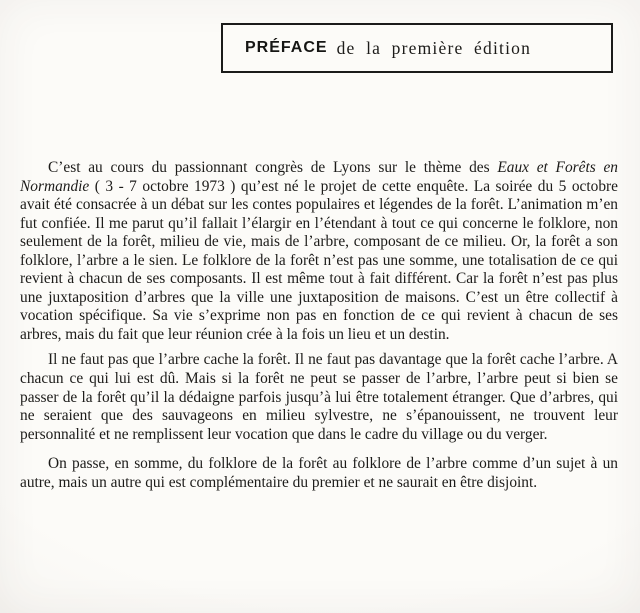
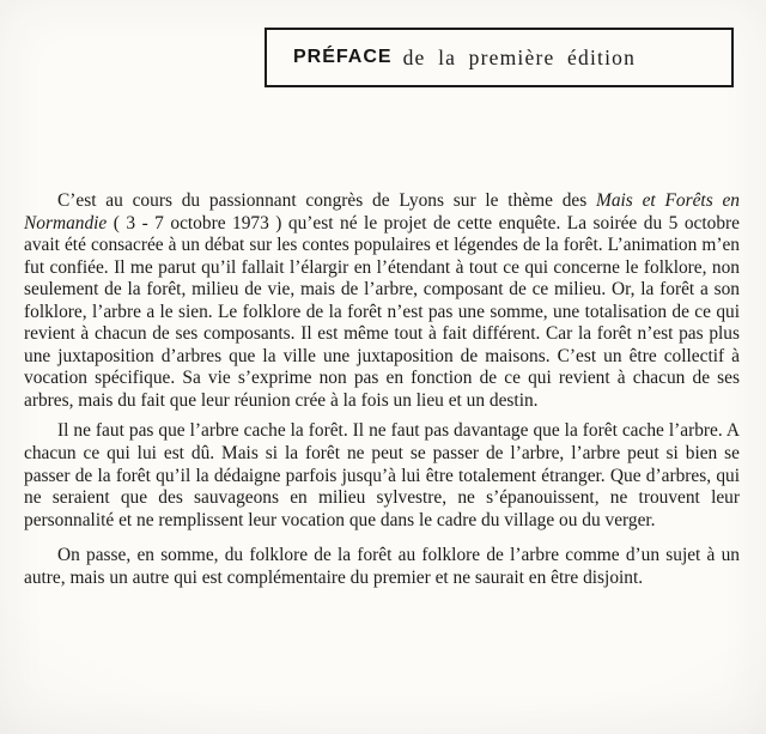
  PRÉFACE
  de la première édition
- C’est au cours du passionnant congrès de Lyons sur le thème des Eaux et Forêts en Normandie ( 3 - 7 octobre 1973 ) qu’est né le projet de cette enquête. La soirée du 5 octobre avait été consacrée à un débat sur les contes populaires et légendes de la forêt. L’animation m’en fut confiée. Il me parut qu’il fallait l’élargir en l’étendant à tout ce qui concerne le folklore, non seulement de la forêt, milieu de vie, mais de l’arbre, composant de ce milieu. Or, la forêt a son folklore, l’arbre a le sien. Le folklore de la forêt n’est pas une somme, une totalisation de ce qui revient à chacun de ses composants. Il est même tout à fait différent. Car la forêt n’est pas plus une juxtaposition d’arbres que la ville une juxtaposition de maisons. C’est un être collectif à vocation spécifique. Sa vie s’exprime non pas en fonction de ce qui revient à chacun de ses arbres, mais du fait que leur réunion crée à la fois un lieu et un destin.
+ C’est au cours du passionnant congrès de Lyons sur le thème des Mais et Forêts en Normandie ( 3 - 7 octobre 1973 ) qu’est né le projet de cette enquête. La soirée du 5 octobre avait été consacrée à un débat sur les contes populaires et légendes de la forêt. L’animation m’en fut confiée. Il me parut qu’il fallait l’élargir en l’étendant à tout ce qui concerne le folklore, non seulement de la forêt, milieu de vie, mais de l’arbre, composant de ce milieu. Or, la forêt a son folklore, l’arbre a le sien. Le folklore de la forêt n’est pas une somme, une totalisation de ce qui revient à chacun de ses composants. Il est même tout à fait différent. Car la forêt n’est pas plus une juxtaposition d’arbres que la ville une juxtaposition de maisons. C’est un être collectif à vocation spécifique. Sa vie s’exprime non pas en fonction de ce qui revient à chacun de ses arbres, mais du fait que leur réunion crée à la fois un lieu et un destin.
  Il ne faut pas que l’arbre cache la forêt. Il ne faut pas davantage que la forêt cache l’arbre. A chacun ce qui lui est dû. Mais si la forêt ne peut se passer de l’arbre, l’arbre peut si bien se passer de la forêt qu’il la dédaigne parfois jusqu’à lui être totalement étranger. Que d’arbres, qui ne seraient que des sauvageons en milieu sylvestre, ne s’épanouissent, ne trouvent leur personnalité et ne remplissent leur vocation que dans le cadre du village ou du verger.
  On passe, en somme, du folklore de la forêt au folklore de l’arbre comme d’un sujet à un autre, mais un autre qui est complémentaire du premier et ne saurait en être disjoint.
